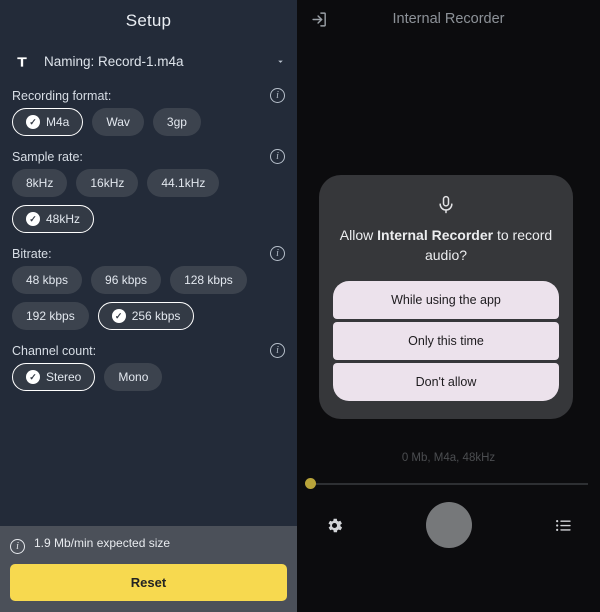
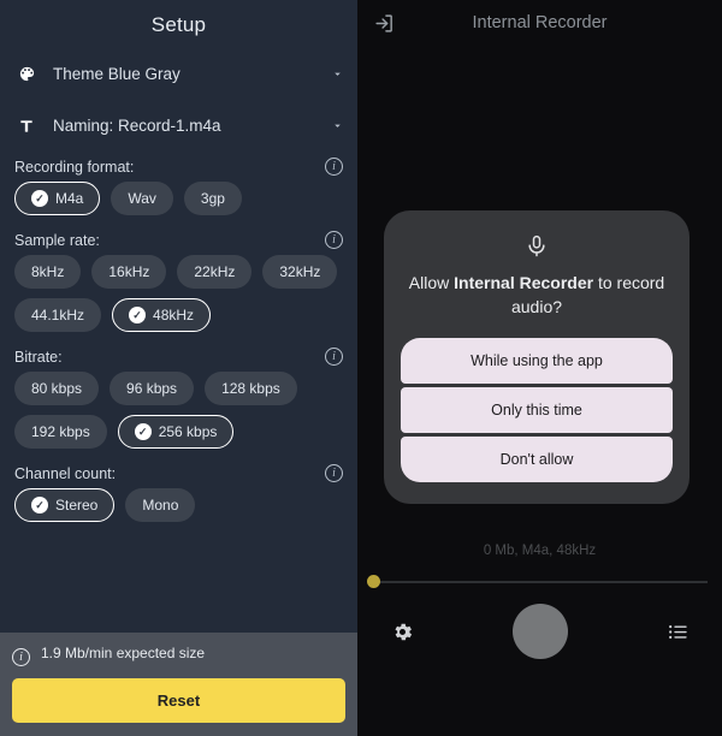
  Setup
+ Theme Blue Gray
  Naming: Record-1.m4a
  Recording format:
  i
  ✓
  M4a
  Wav
  3gp
  Sample rate:
  i
  8kHz
  16kHz
+ 22kHz
+ 32kHz
  44.1kHz
  ✓
  48kHz
  Bitrate:
  i
- 48 kbps
+ 80 kbps
  96 kbps
  128 kbps
  192 kbps
  ✓
  256 kbps
  Channel count:
  i
  ✓
  Stereo
  Mono
  i
  1.9 Mb/min expected size
  Reset
  Internal Recorder
  Allow Internal Recorder to record audio?
  While using the app
  Only this time
  Don't allow
  0 Mb, M4a, 48kHz
